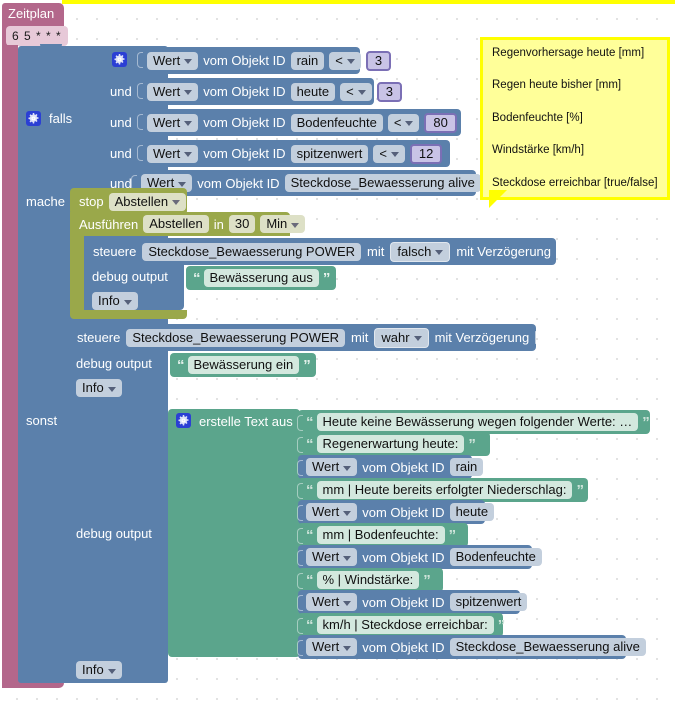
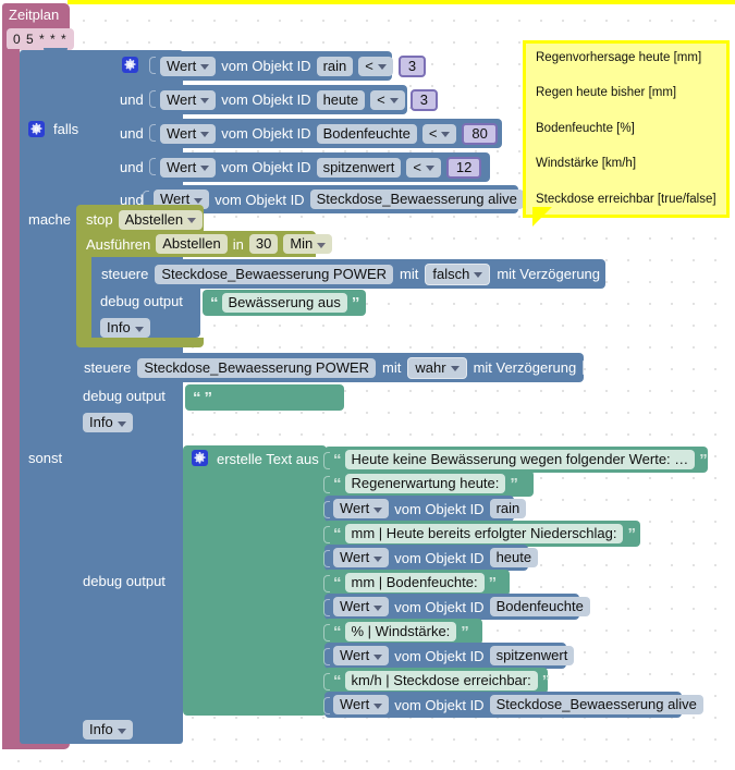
  Zeitplan
- 6 5 * * *
+ 0 5 * * *
  falls
  mache
  sonst
  und
  und
  und
  und
  Wert
  vom Objekt ID
  rain
  <
  3
  Wert
  vom Objekt ID
  heute
  <
  3
  Wert
  vom Objekt ID
  Bodenfeuchte
  <
  80
  Wert
  vom Objekt ID
  spitzenwert
  <
  12
  Wert
  vom Objekt ID
  Steckdose_Bewaesserung alive
  stop
  Abstellen
  Ausführen
  Abstellen
  in
  30
  Min
  steuere
  Steckdose_Bewaesserung POWER
  mit
  falsch
  mit Verzögerung
  debug output
  Info
  “
  Bewässerung aus
  ”
  steuere
  Steckdose_Bewaesserung POWER
  mit
  wahr
  mit Verzögerung
  debug output
  Info
  “
- Bewässerung ein
  ”
  debug output
  Info
  erstelle Text aus
  “
  Heute keine Bewässerung wegen folgender Werte: …
  ”
  “
  Regenerwartung heute:
  ”
  Wert
  vom Objekt ID
  rain
  “
  mm | Heute bereits erfolgter Niederschlag:
  ”
  Wert
  vom Objekt ID
  heute
  “
  mm | Bodenfeuchte:
  ”
  Wert
  vom Objekt ID
  Bodenfeuchte
  “
  % | Windstärke:
  ”
  Wert
  vom Objekt ID
  spitzenwert
  “
  km/h | Steckdose erreichbar:
  ”
  Wert
  vom Objekt ID
  Steckdose_Bewaesserung alive
  Regenvorhersage heute [mm]
  Regen heute bisher [mm]
  Bodenfeuchte [%]
  Windstärke [km/h]
  Steckdose erreichbar [true/false]
